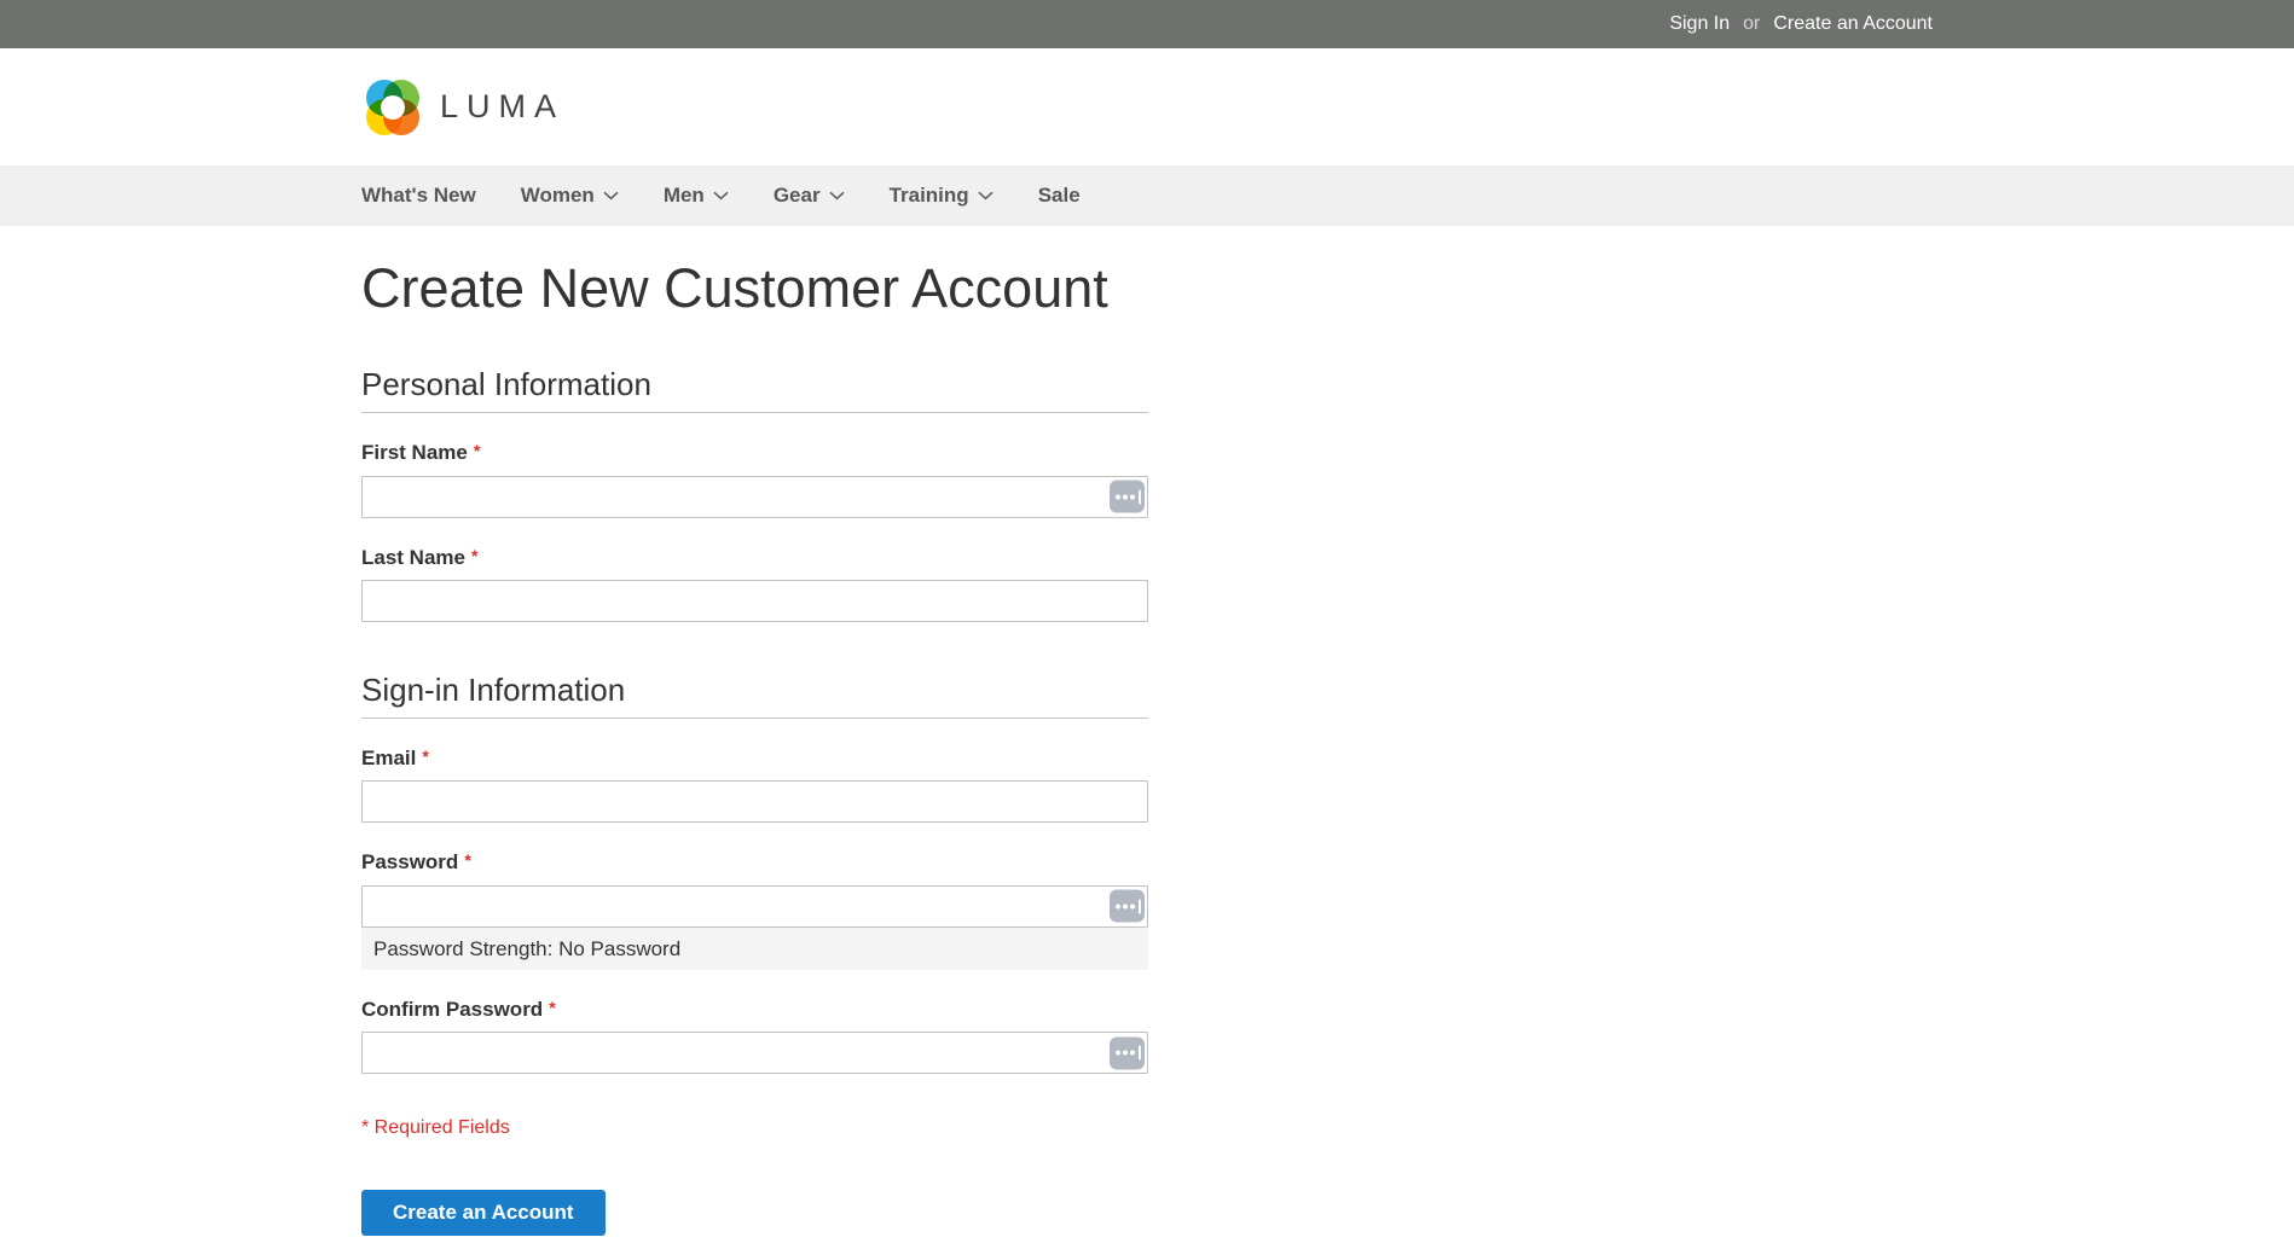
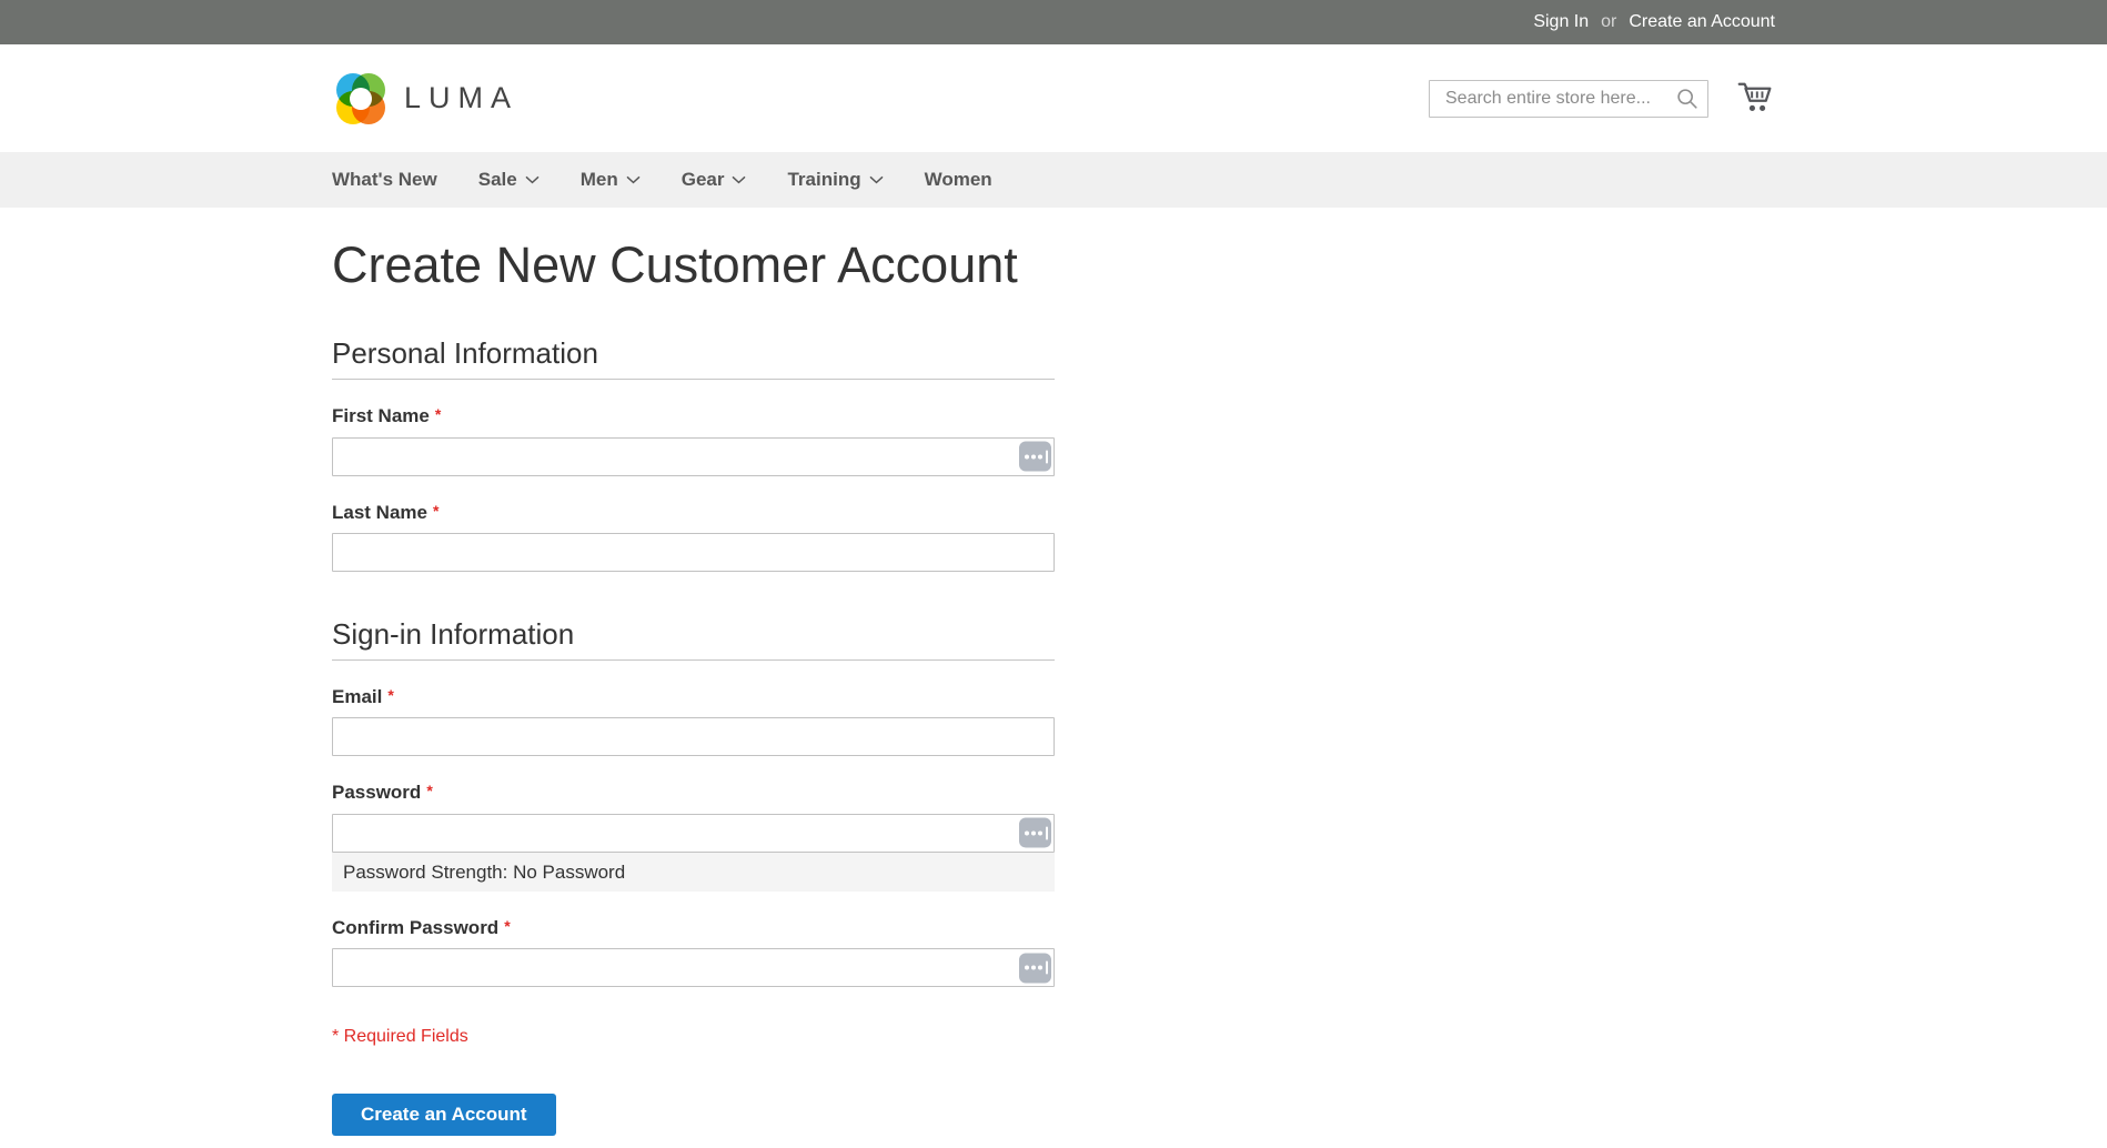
  Sign In
  or
  Create an Account
  LUMA
+ Search entire store here...
  What's New
- Women
+ Sale
  Men
  Gear
  Training
- Sale
+ Women
  Create New Customer Account
  Personal Information
  First Name *
  Last Name *
  Sign-in Information
  Email *
  Password *
  Password Strength: No Password
  Confirm Password *
  * Required Fields
  Create an Account
